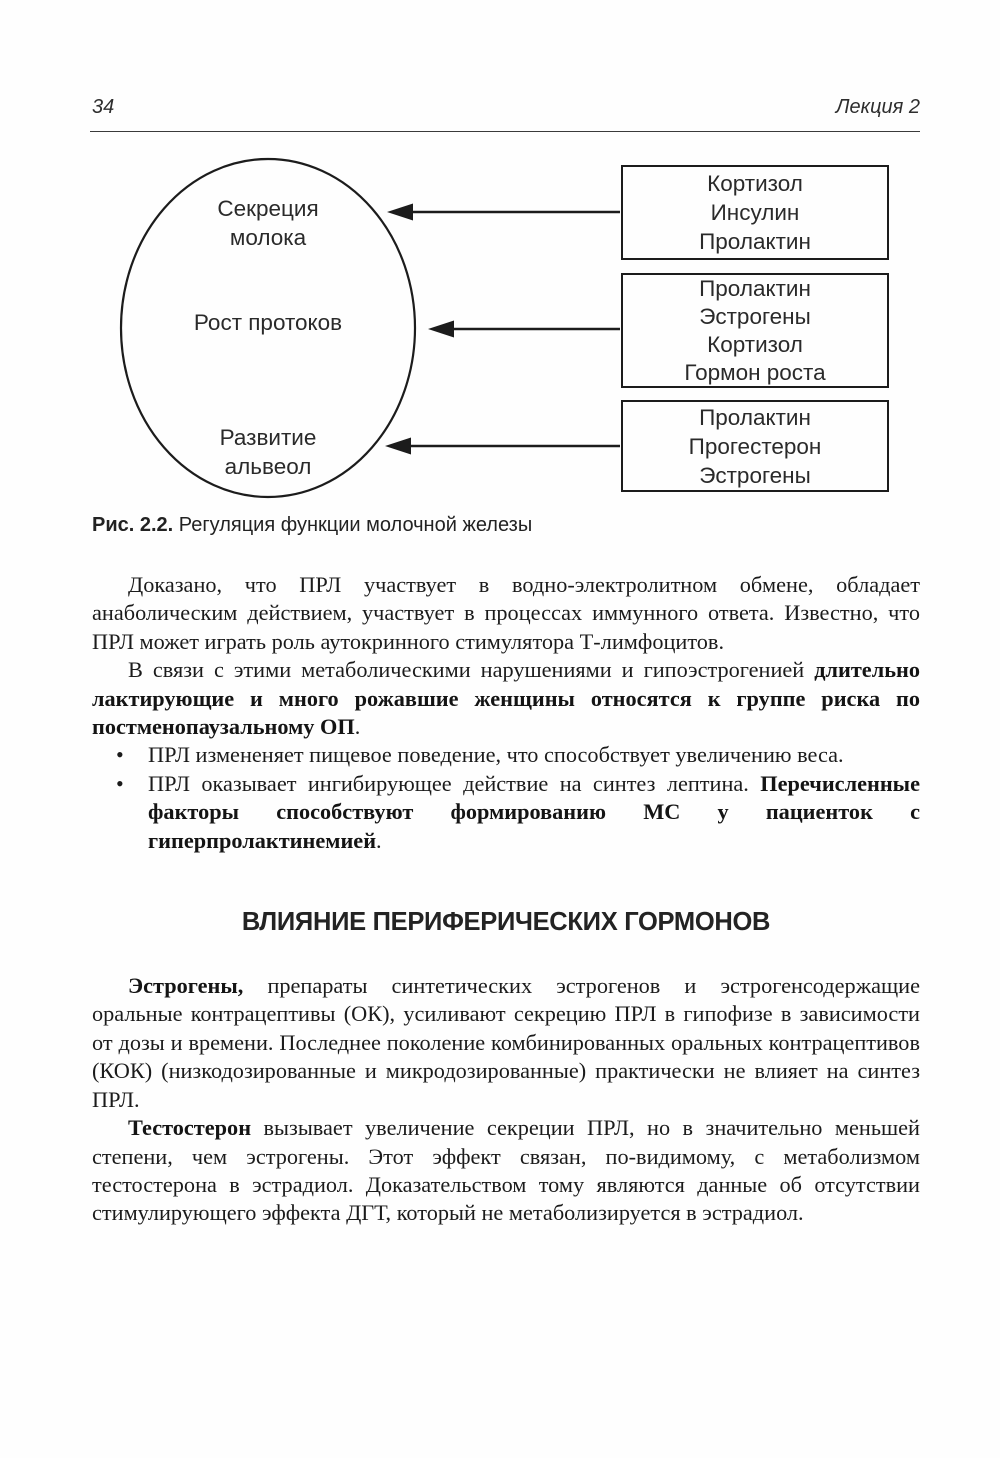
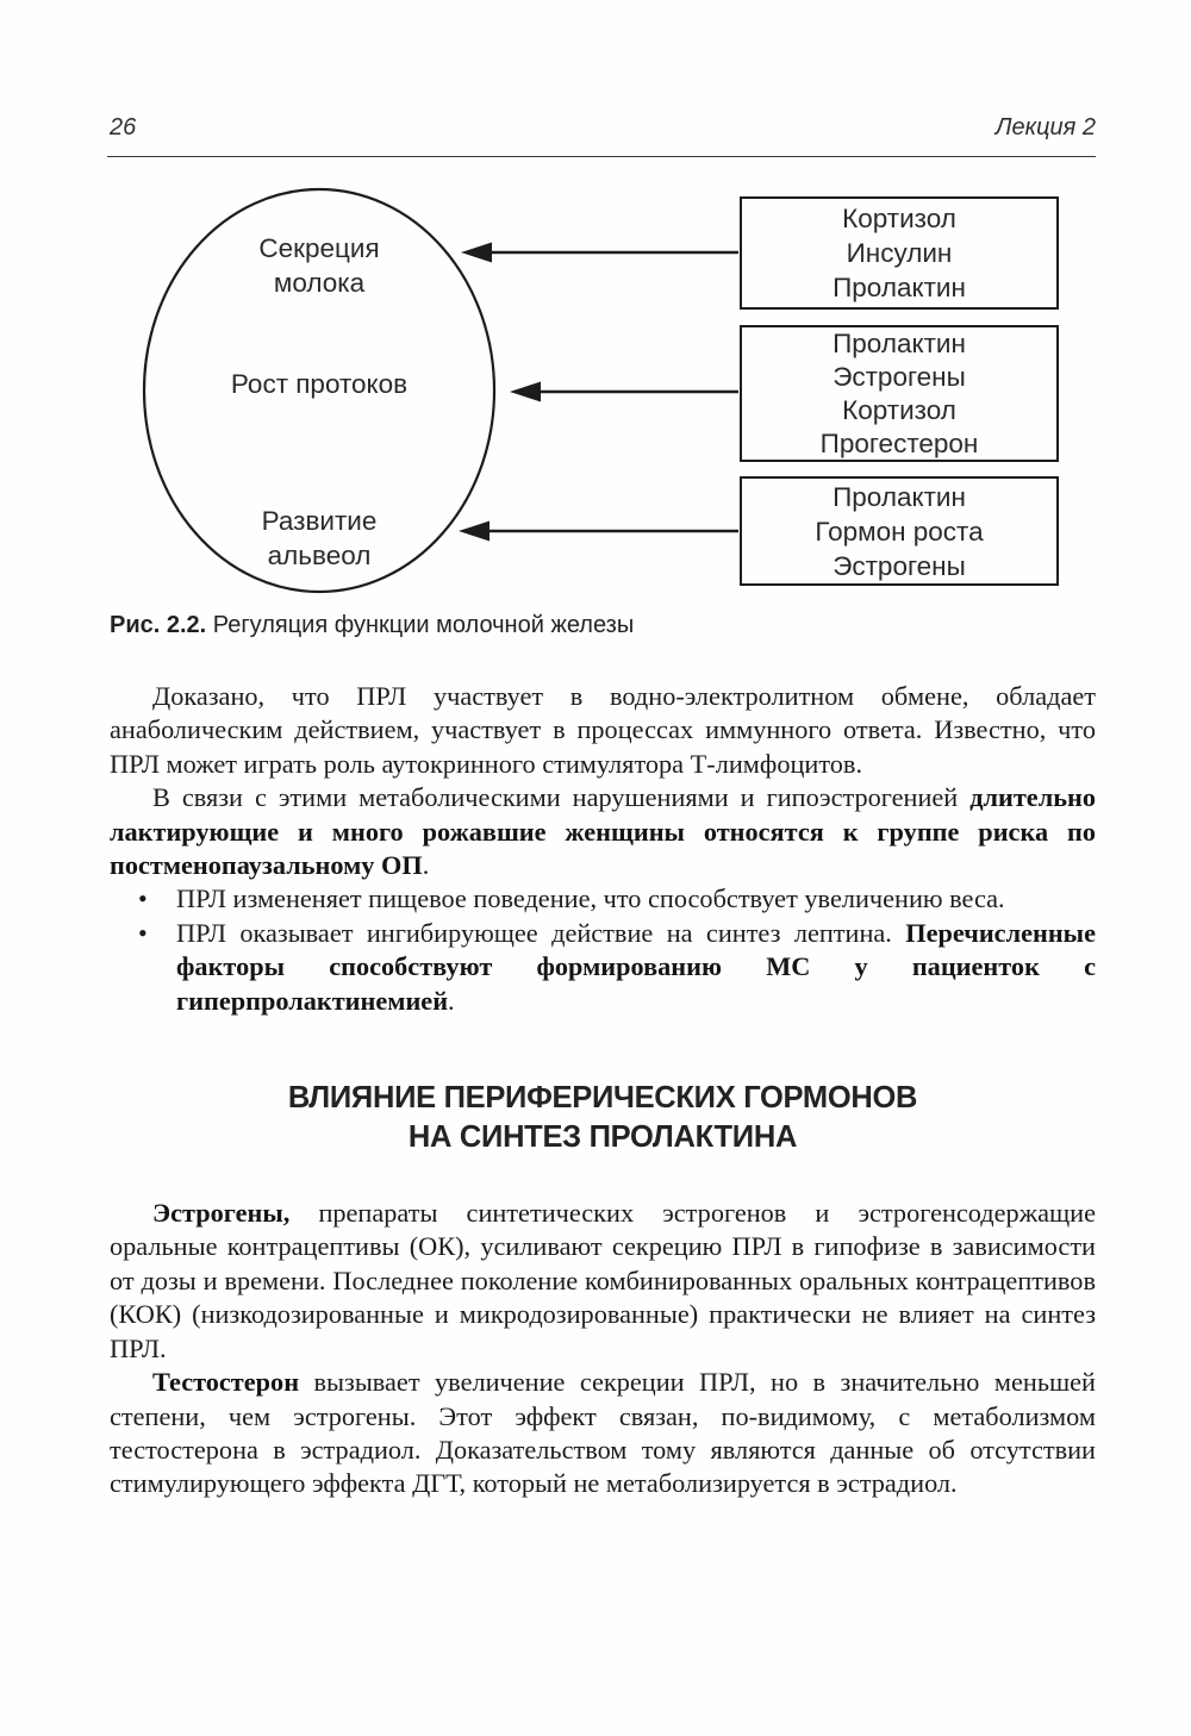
- 34
+ 26
  Лекция 2
  Секреция молока
  Рост протоков
  Развитие альвеол
  Кортизол
  Инсулин
  Пролактин
  Пролактин
  Эстрогены
  Кортизол
- Гормон роста
+ Прогестерон
  Пролактин
- Прогестерон
+ Гормон роста
  Эстрогены
  Рис. 2.2. Регуляция функции молочной железы
  Доказано, что ПРЛ участвует в водно-электролитном обмене, обла­дает анаболическим действием, участвует в процессах иммунного отве­та. Известно, что ПРЛ может играть роль аутокринного стимулятора Т-лимфоцитов.
  В связи с этими метаболическими нарушениями и гипоэстрогенией длительно лактирующие и много рожавшие женщины относятся к группе риска по постменопаузальному ОП.
  ПРЛ измененяет пищевое поведение, что способствует увеличе­нию веса.
  ПРЛ оказывает ингибирующее действие на синтез лептина. Пере­численные факторы способствуют формированию МС у пациенток с гиперпролактинемией.
  ВЛИЯНИЕ ПЕРИФЕРИЧЕСКИХ ГОРМОНОВ
+ НА СИНТЕЗ ПРОЛАКТИНА
  Эстрогены, препараты синтетических эстрогенов и эстрогенсодер­жащие оральные контрацептивы (ОК), усиливают секрецию ПРЛ в гипофизе в зависимости от дозы и времени. Последнее поколение комбинированных оральных контрацептивов (КОК) (низкодозирован­ные и микродозированные) практически не влияет на синтез ПРЛ.
  Тестостерон вызывает увеличение секреции ПРЛ, но в значительно меньшей степени, чем эстрогены. Этот эффект связан, по-видимому, с метаболизмом тестостерона в эстрадиол. Доказательством тому явля­ются данные об отсутствии стимулирующего эффекта ДГТ, который не метаболизируется в эстрадиол.
